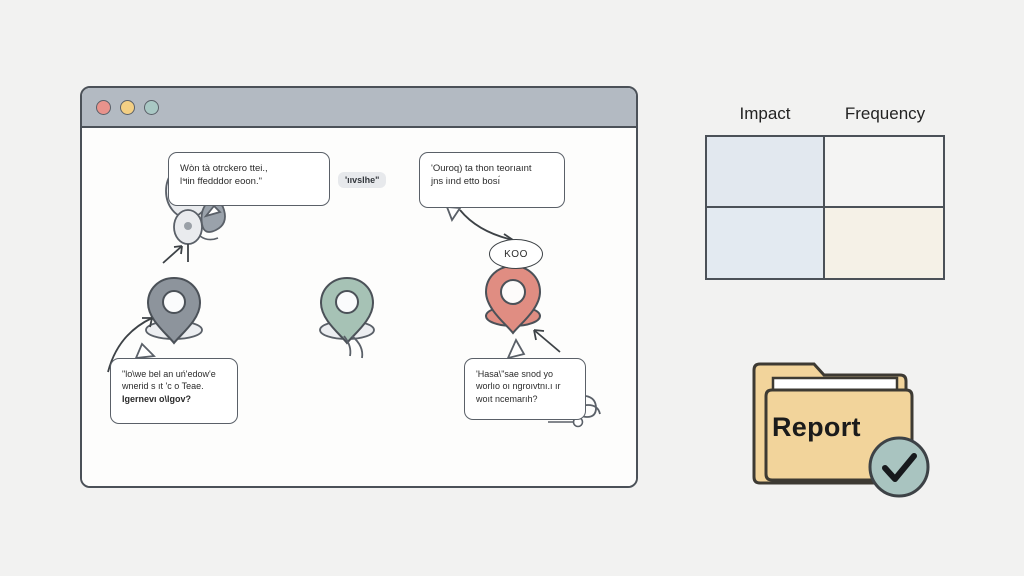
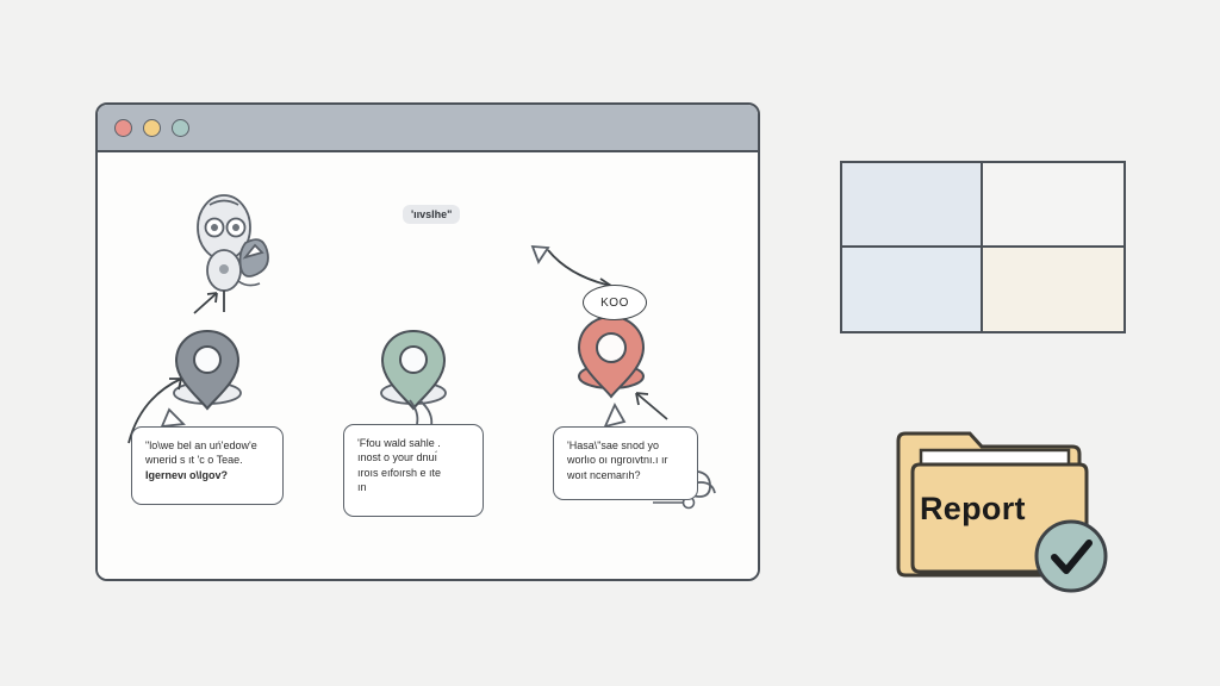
- Wòn tà otrckero ttei.,
- lฯin ffedddor eoon."
  'ııvslhe"
- 'Ouroq) ta thon teorıaınt
- jns iınd etto bosı́
  KOO
  "lo\we bel an uń'edow'e
  wnerid s ıt 'c o Teae.
  Igernevı o\lgov?
+ 'Ffou wald sahle .
+ ınost o your dnuı́
+ ıroıs eıfoırsh e ıte
+ ın
  'Hasa\"sae snod yo
  worlıo oı ngroıvtnı.ı ır
  woıt ncemarıh?
- Impact
- Frequency
  Report
